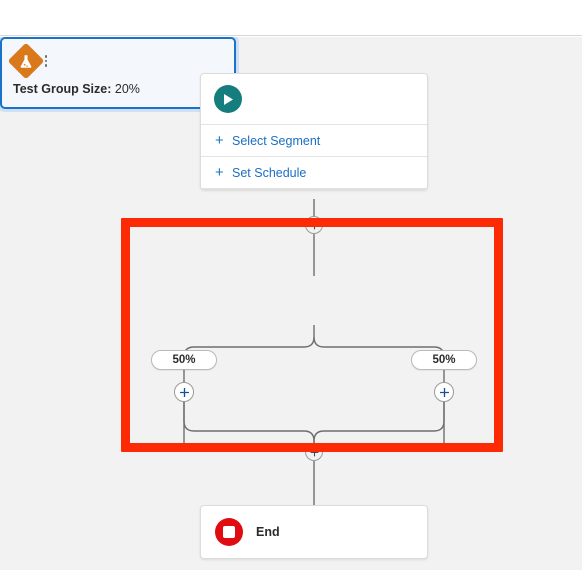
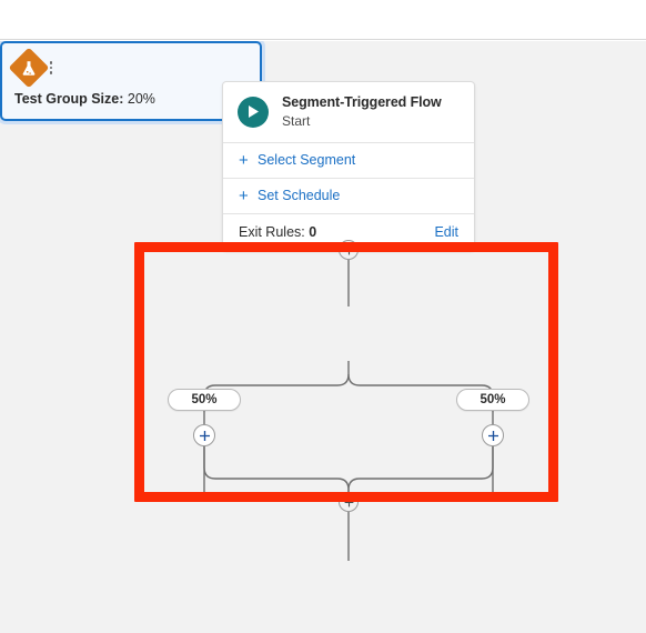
+ Segment-Triggered Flow
+ Start
  +
  Select Segment
  +
  Set Schedule
+ Exit Rules: 0
+ Edit
  Test Group Size: 20%
  50%
  50%
- End
